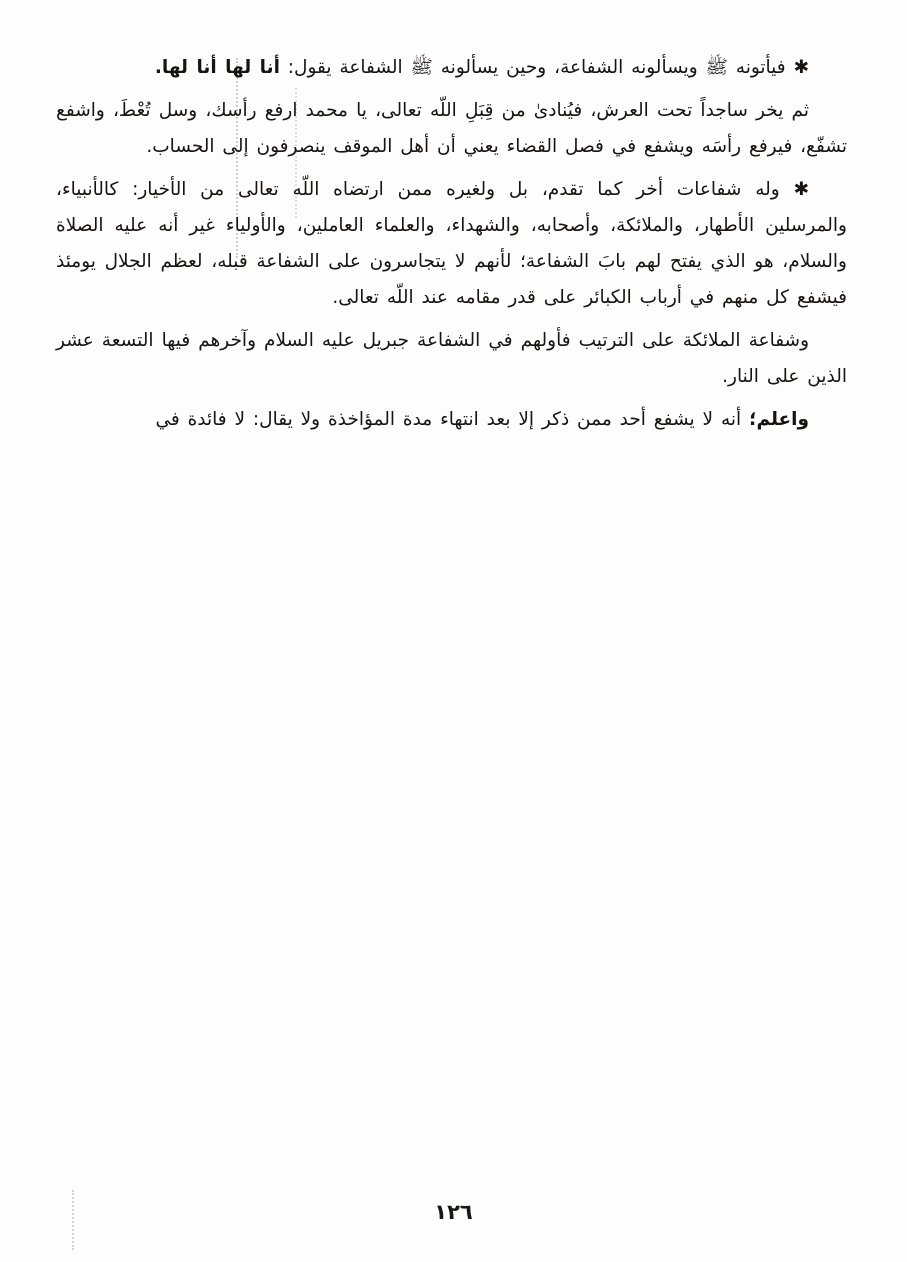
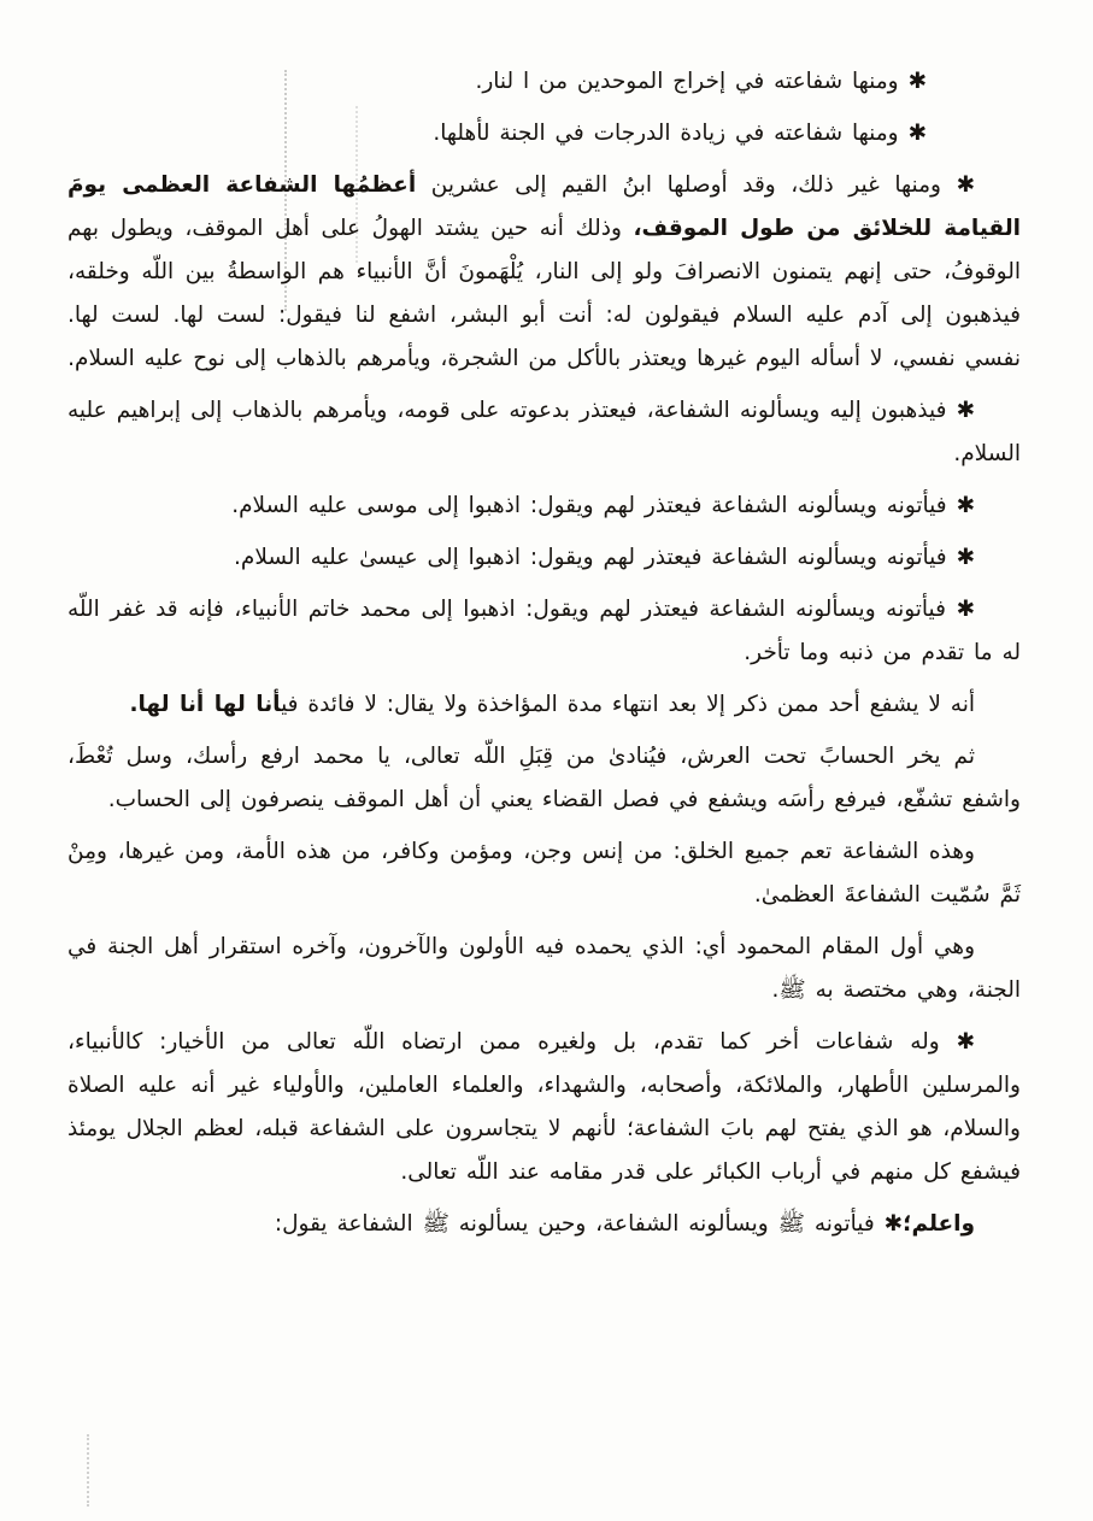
+ ✱ ومنها شفاعته في إخراج الموحدين من ا لنار.
+ ✱ ومنها شفاعته في زيادة الدرجات في الجنة لأهلها.
+ ✱ ومنها غير ذلك، وقد أوصلها ابنُ القيم إلى عشرين أعظمُها الشفاعة العظمى يومَ القيامة للخلائق من طول الموقف، وذلك أنه حين يشتد الهولُ على أهل الموقف، ويطول بهم الوقوفُ، حتى إنهم يتمنون الانصرافَ ولو إلى النار، يُلْهَمونَ أنَّ الأنبياء هم الواسطةُ بين اللّه وخلقه، فيذهبون إلى آدم عليه السلام فيقولون له: أنت أبو البشر، اشفع لنا فيقول: لست لها. لست لها. نفسي نفسي، لا أسأله اليوم غيرها ويعتذر بالأكل من الشجرة، ويأمرهم بالذهاب إلى نوح عليه السلام.
+ ✱ فيذهبون إليه ويسألونه الشفاعة، فيعتذر بدعوته على قومه، ويأمرهم بالذهاب إلى إبراهيم عليه السلام.
+ ✱ فيأتونه ويسألونه الشفاعة فيعتذر لهم ويقول: اذهبوا إلى موسى عليه السلام.
+ ✱ فيأتونه ويسألونه الشفاعة فيعتذر لهم ويقول: اذهبوا إلى عيسىٰ عليه السلام.
+ ✱ فيأتونه ويسألونه الشفاعة فيعتذر لهم ويقول: اذهبوا إلى محمد خاتم الأنبياء، فإنه قد غفر اللّه له ما تقدم من ذنبه وما تأخر.
- ✱ فيأتونه ﷺ ويسألونه الشفاعة، وحين يسألونه ﷺ الشفاعة يقول: أنا لها أنا لها.
+ أنه لا يشفع أحد ممن ذكر إلا بعد انتهاء مدة المؤاخذة ولا يقال: لا فائدة فيأنا لها أنا لها.
- ثم يخر ساجداً تحت العرش، فيُنادىٰ من قِبَلِ اللّه تعالى، يا محمد ارفع رأسك، وسل تُعْطَ، واشفع تشفّع، فيرفع رأسَه ويشفع في فصل القضاء يعني أن أهل الموقف ينصرفون إلى الحساب.
+ ثم يخر الحسابً تحت العرش، فيُنادىٰ من قِبَلِ اللّه تعالى، يا محمد ارفع رأسك، وسل تُعْطَ، واشفع تشفّع، فيرفع رأسَه ويشفع في فصل القضاء يعني أن أهل الموقف ينصرفون إلى الحساب.
+ وهذه الشفاعة تعم جميع الخلق: من إنس وجن، ومؤمن وكافر، من هذه الأمة، ومن غيرها، ومِنْ ثَمَّ سُمّيت الشفاعةَ العظمىٰ.
+ وهي أول المقام المحمود أي: الذي يحمده فيه الأولون والآخرون، وآخره استقرار أهل الجنة في الجنة، وهي مختصة به ﷺ.
  ✱ وله شفاعات أخر كما تقدم، بل ولغيره ممن ارتضاه اللّه تعالى من الأخيار: كالأنبياء، والمرسلين الأطهار، والملائكة، وأصحابه، والشهداء، والعلماء العاملين، والأولياء غير أنه عليه الصلاة والسلام، هو الذي يفتح لهم بابَ الشفاعة؛ لأنهم لا يتجاسرون على الشفاعة قبله، لعظم الجلال يومئذ فيشفع كل منهم في أرباب الكبائر على قدر مقامه عند اللّه تعالى.
- وشفاعة الملائكة على الترتيب فأولهم في الشفاعة جبريل عليه السلام وآخرهم فيها التسعة عشر الذين على النار.
- واعلم؛ أنه لا يشفع أحد ممن ذكر إلا بعد انتهاء مدة المؤاخذة ولا يقال: لا فائدة في
+ واعلم؛✱ فيأتونه ﷺ ويسألونه الشفاعة، وحين يسألونه ﷺ الشفاعة يقول:
- ١٢٦
